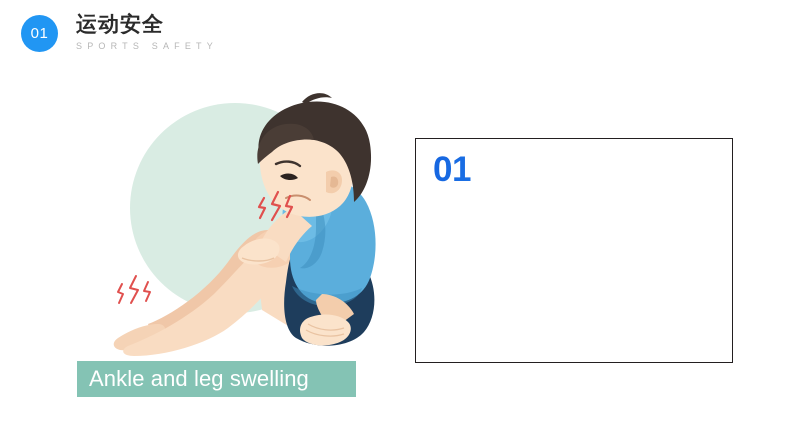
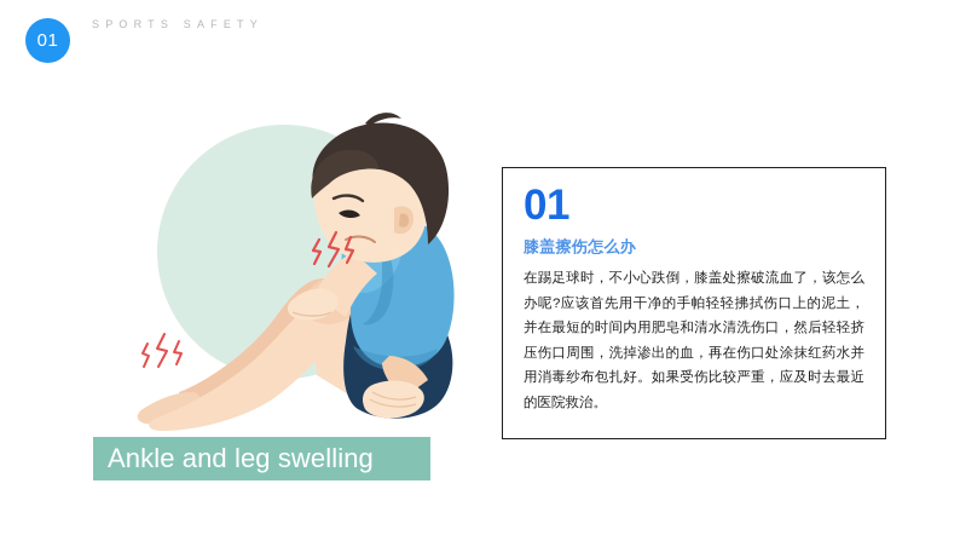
  01
- 运动安全
  SPORTS SAFETY
  Ankle and leg swelling
  01
+ 膝盖擦伤怎么办
+ 在踢足球时，不小心跌倒，膝盖处擦破流血了，该怎么办呢?应该首先用干净的手帕轻轻拂拭伤口上的泥土，并在最短的时间内用肥皂和清水清洗伤口，然后轻轻挤压伤口周围，洗掉渗出的血，再在伤口处涂抹红药水并用消毒纱布包扎好。如果受伤比较严重，应及时去最近的医院救治。
